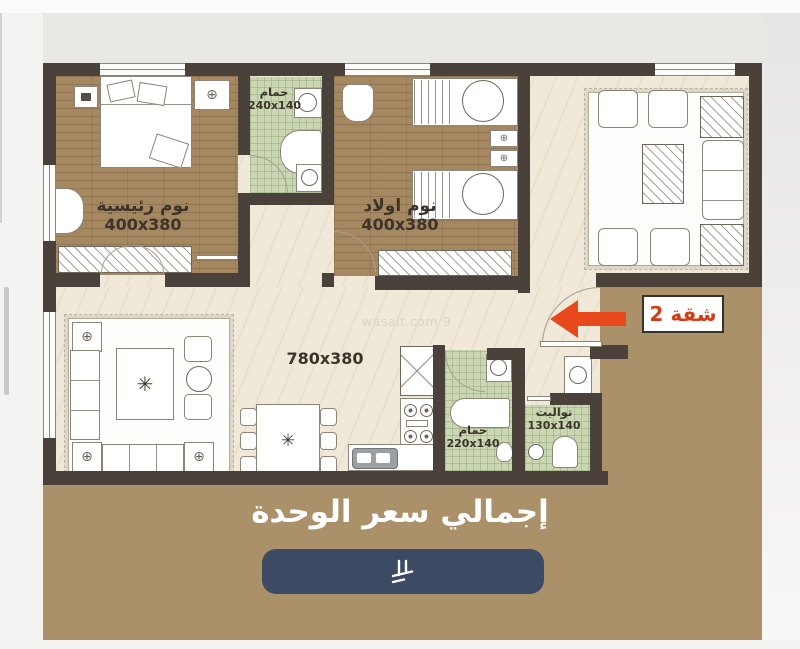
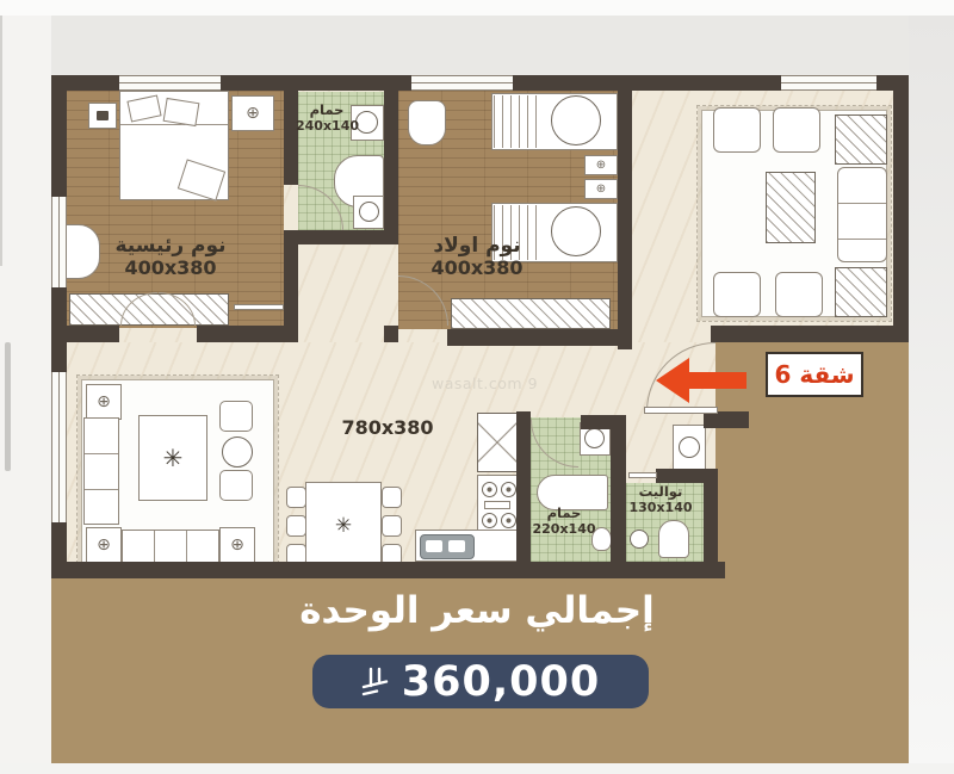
  ⊕
  ⊕
  ⊕
  ⊕
  ⊕
  ⊕
  ✳
  ✳
  نوم رئيسية
  400x380
  نوم اولاد
  400x380
  780x380
  حمام
  240x140
  حمام
  220x140
  تواليت
  130x140
- شقة 2
+ شقة 6
  إجمالي سعر الوحدة
+ 360,000
